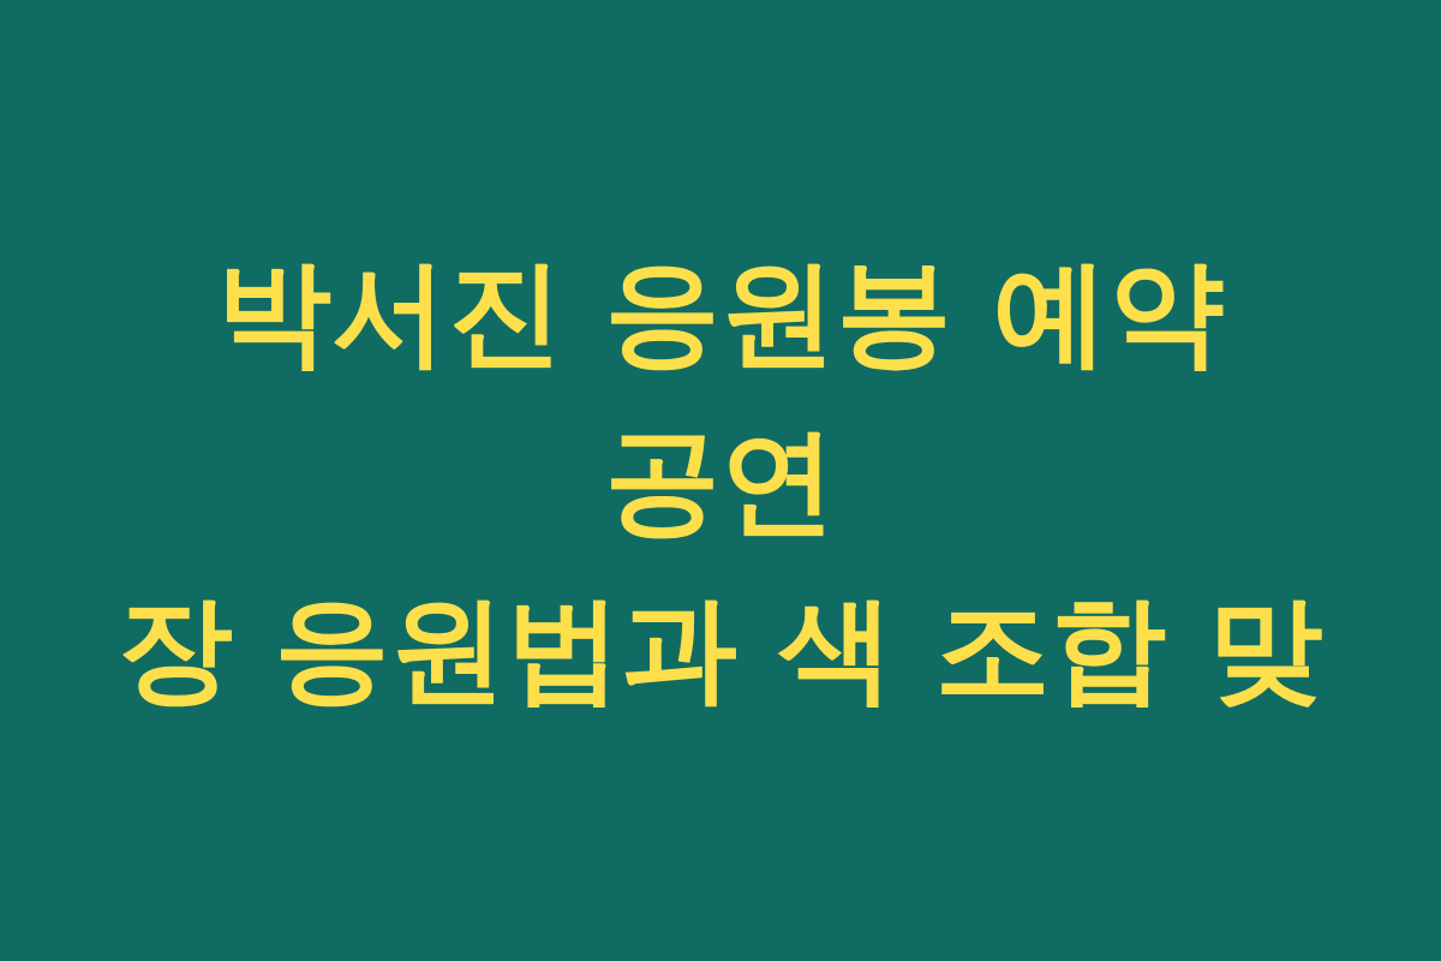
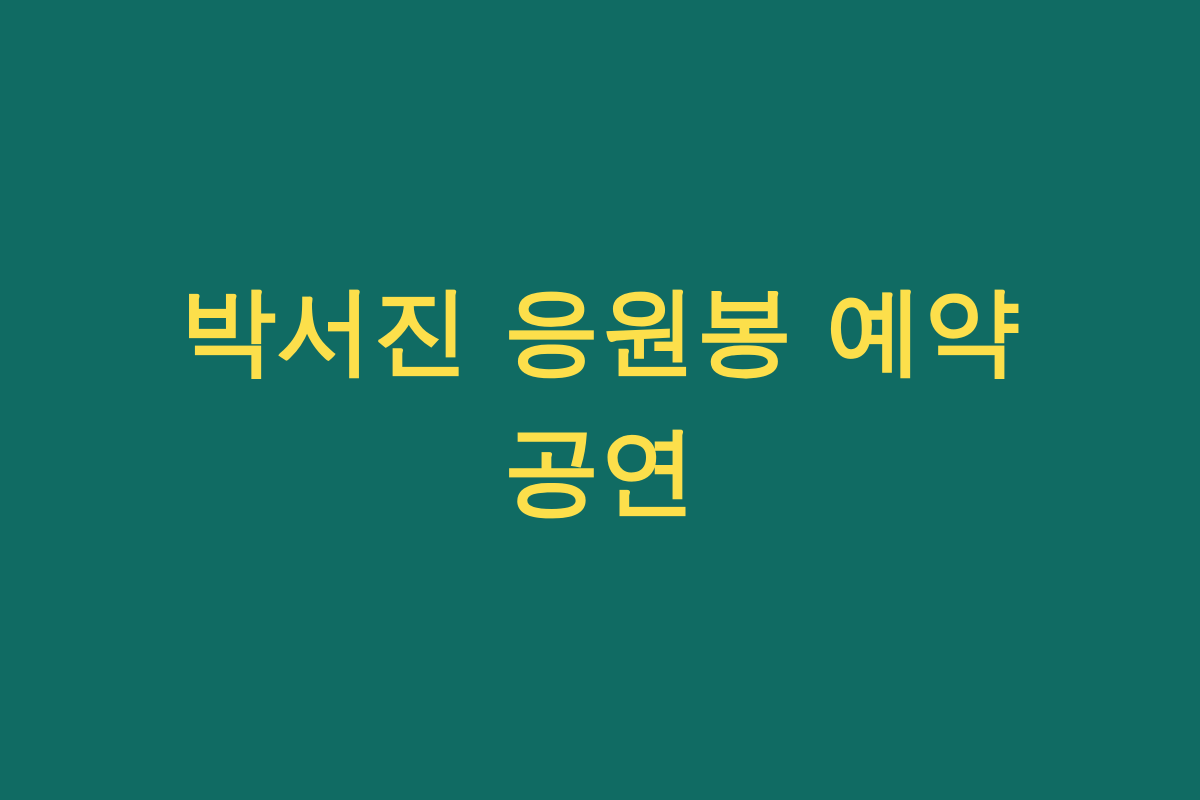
  박서진 응원봉 예약 공연
- 장 응원법과 색 조합 맞
